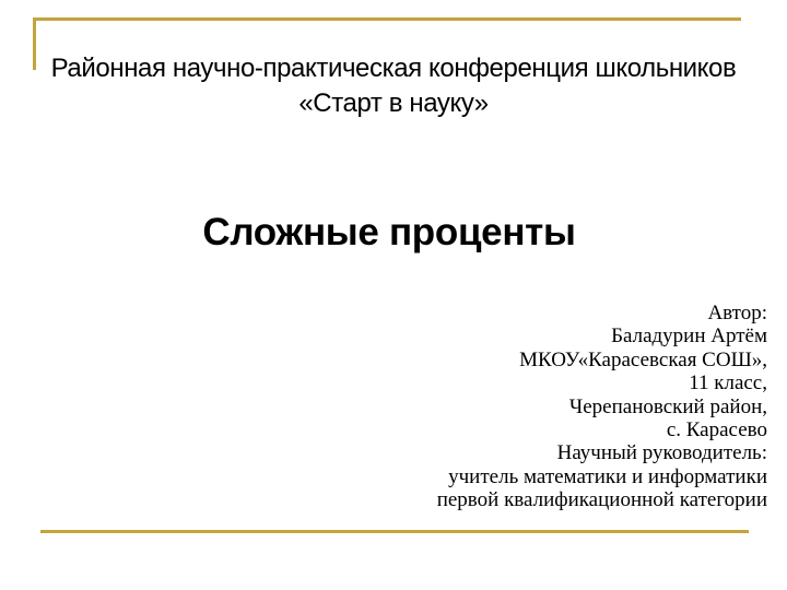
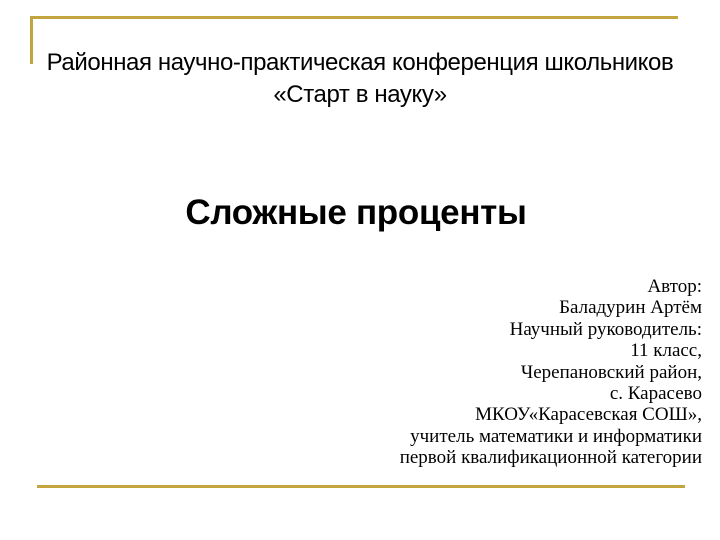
  Районная научно-практическая конференция школьников
  «Старт в науку»
  Сложные проценты
  Автор:
  Баладурин Артём
- МКОУ«Карасевская СОШ»,
+ Научный руководитель:
  11 класс,
  Черепановский район,
  с. Карасево
- Научный руководитель:
+ МКОУ«Карасевская СОШ»,
  учитель математики и информатики
  первой квалификационной категории
